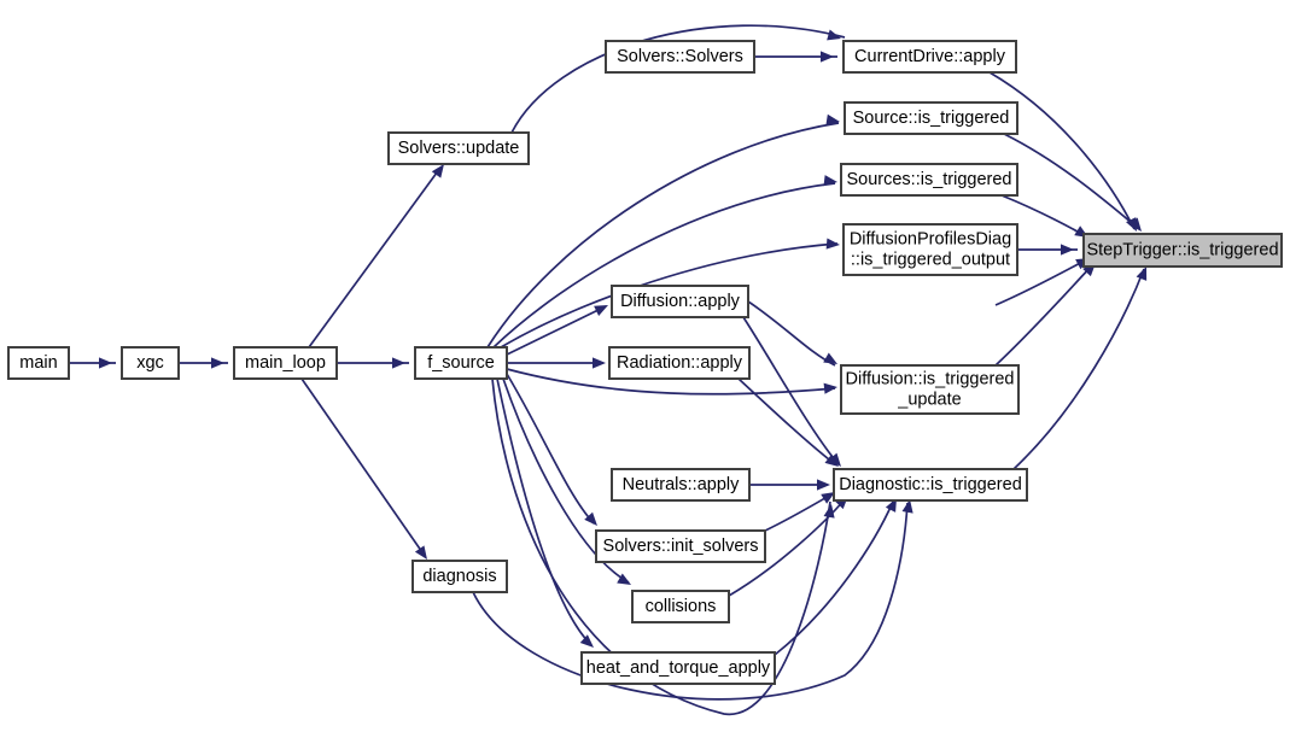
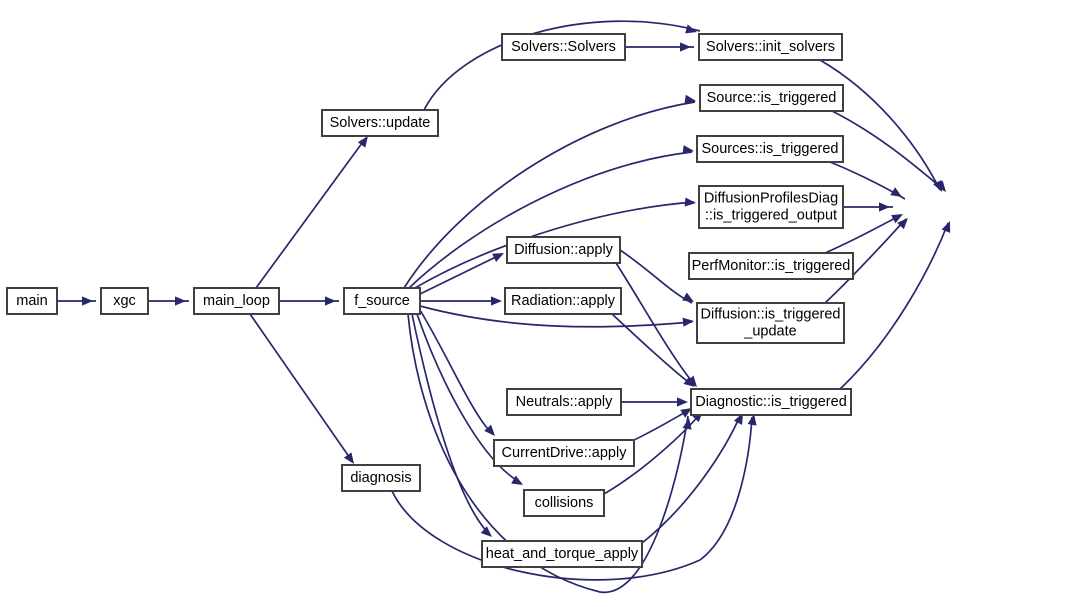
  main
  xgc
  main_loop
  f_source
  Solvers::update
  diagnosis
  Solvers::Solvers
  Diffusion::apply
  Radiation::apply
  Neutrals::apply
- Solvers::init_solvers
+ CurrentDrive::apply
  collisions
  heat_and_torque_apply
- CurrentDrive::apply
+ Solvers::init_solvers
  Source::is_triggered
  Sources::is_triggered
  DiffusionProfilesDiag
  ::is_triggered_output
+ PerfMonitor::is_triggered
  Diffusion::is_triggered
  _update
  Diagnostic::is_triggered
- StepTrigger::is_triggered
